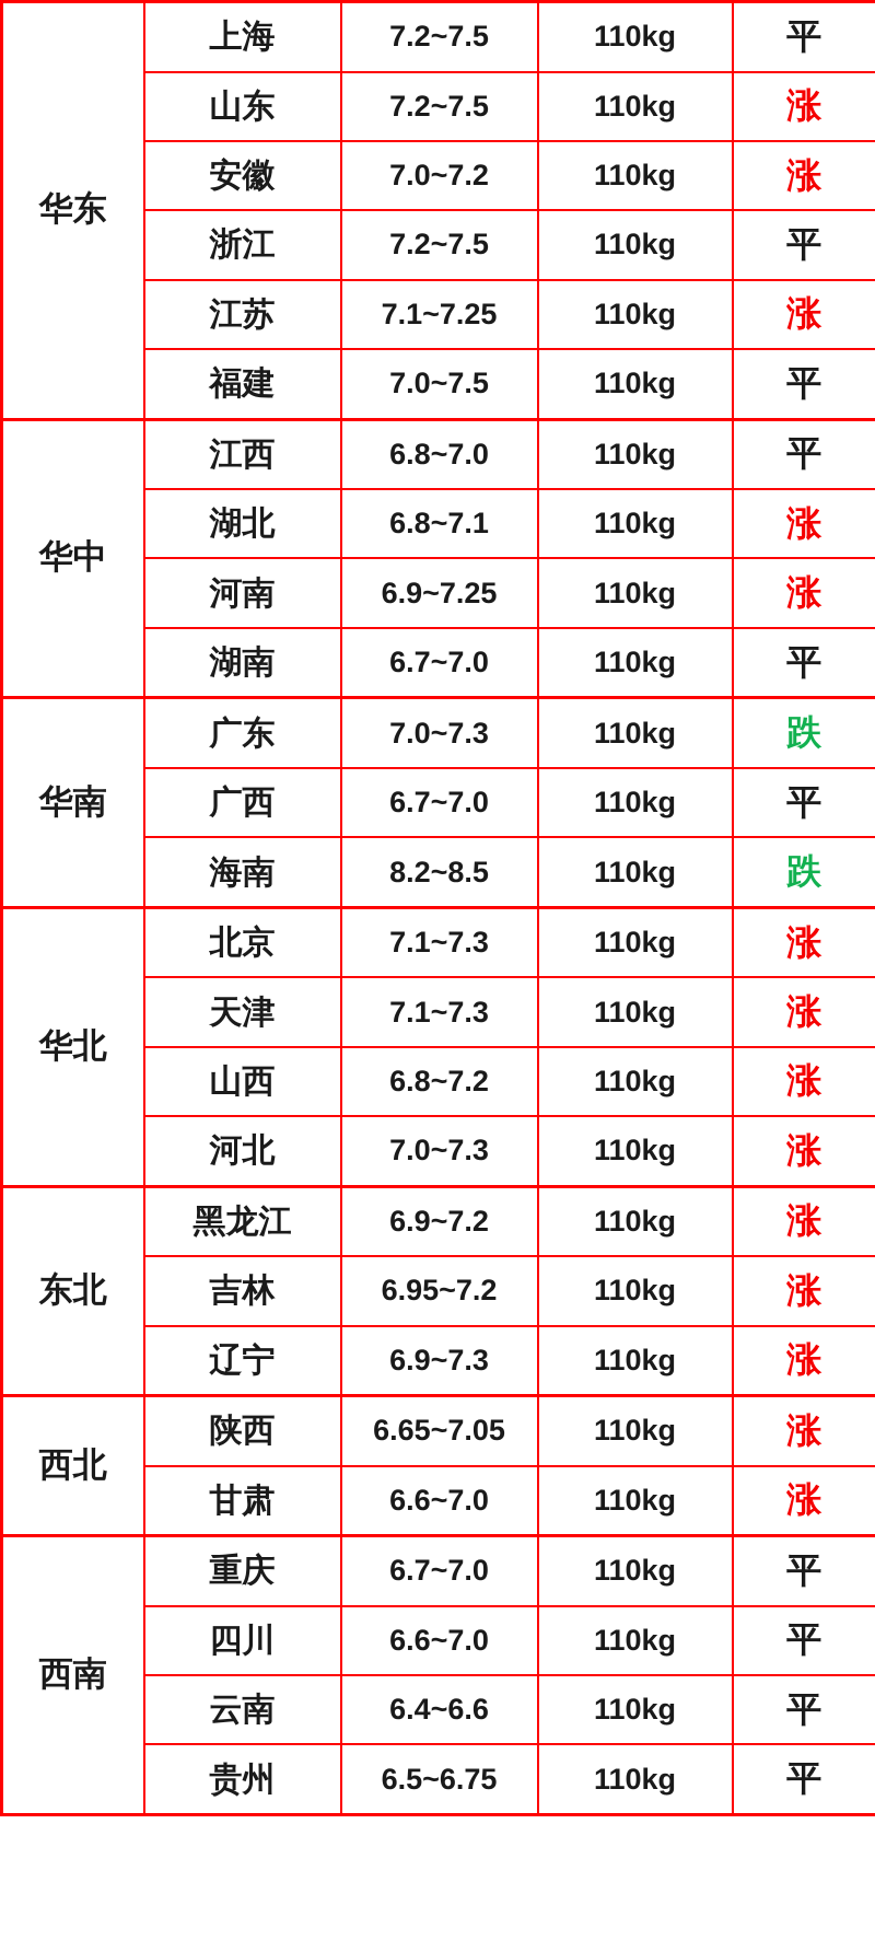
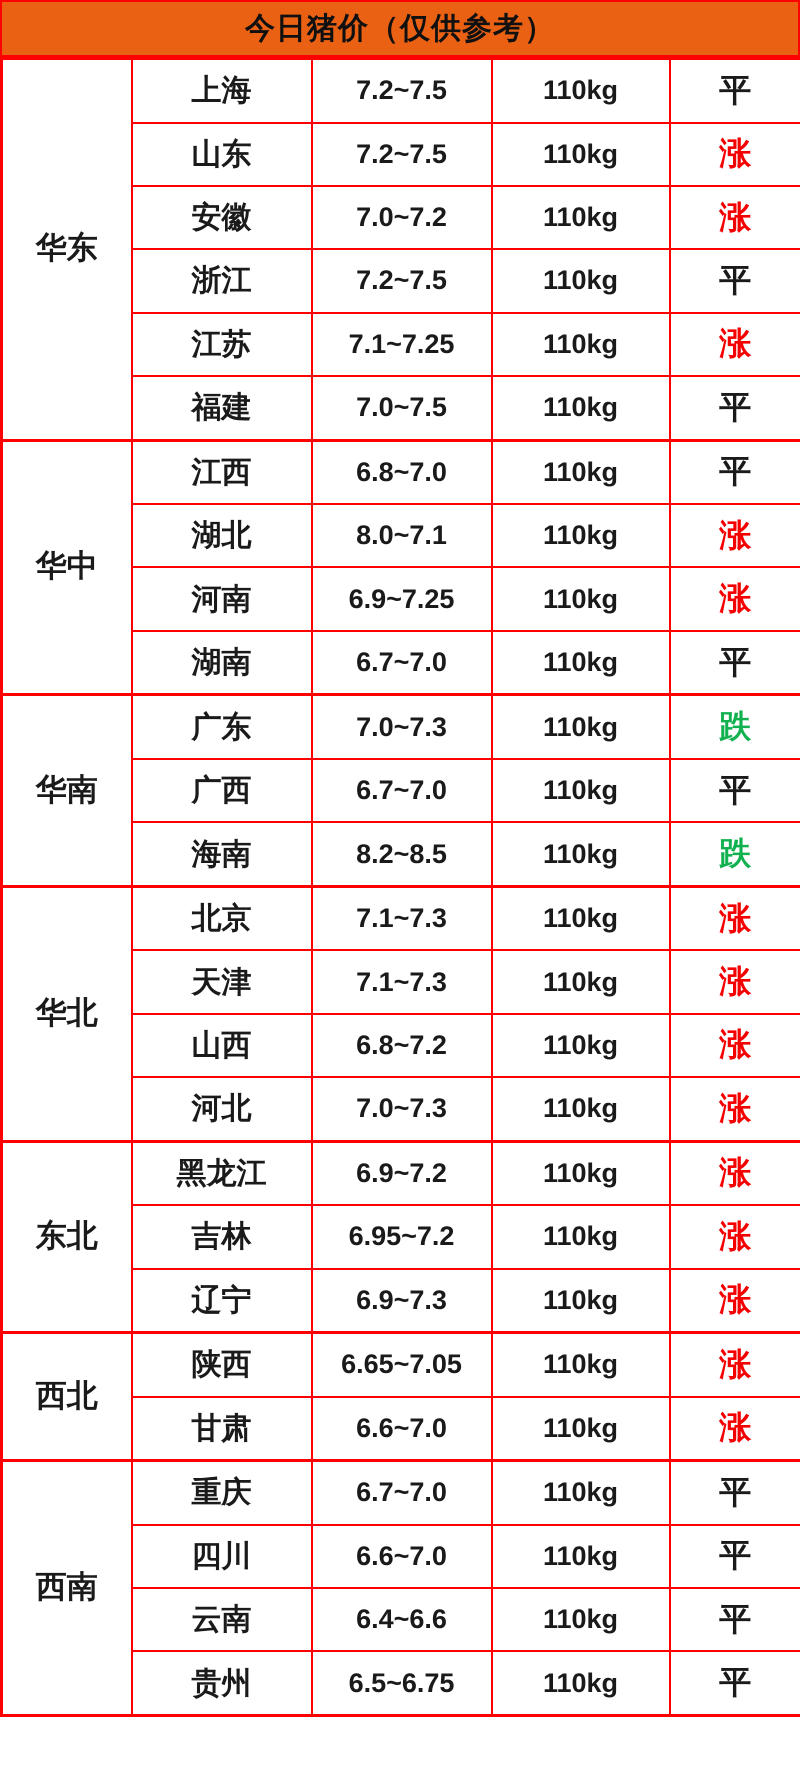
+ 今日猪价（仅供参考）
  华东	上海	7.2~7.5	110kg	平
  山东	7.2~7.5	110kg	涨
  安徽	7.0~7.2	110kg	涨
  浙江	7.2~7.5	110kg	平
  江苏	7.1~7.25	110kg	涨
  福建	7.0~7.5	110kg	平
  华中	江西	6.8~7.0	110kg	平
- 湖北	6.8~7.1	110kg	涨
+ 湖北	8.0~7.1	110kg	涨
  河南	6.9~7.25	110kg	涨
  湖南	6.7~7.0	110kg	平
  华南	广东	7.0~7.3	110kg	跌
  广西	6.7~7.0	110kg	平
  海南	8.2~8.5	110kg	跌
  华北	北京	7.1~7.3	110kg	涨
  天津	7.1~7.3	110kg	涨
  山西	6.8~7.2	110kg	涨
  河北	7.0~7.3	110kg	涨
  东北	黑龙江	6.9~7.2	110kg	涨
  吉林	6.95~7.2	110kg	涨
  辽宁	6.9~7.3	110kg	涨
  西北	陕西	6.65~7.05	110kg	涨
  甘肃	6.6~7.0	110kg	涨
  西南	重庆	6.7~7.0	110kg	平
  四川	6.6~7.0	110kg	平
  云南	6.4~6.6	110kg	平
  贵州	6.5~6.75	110kg	平
